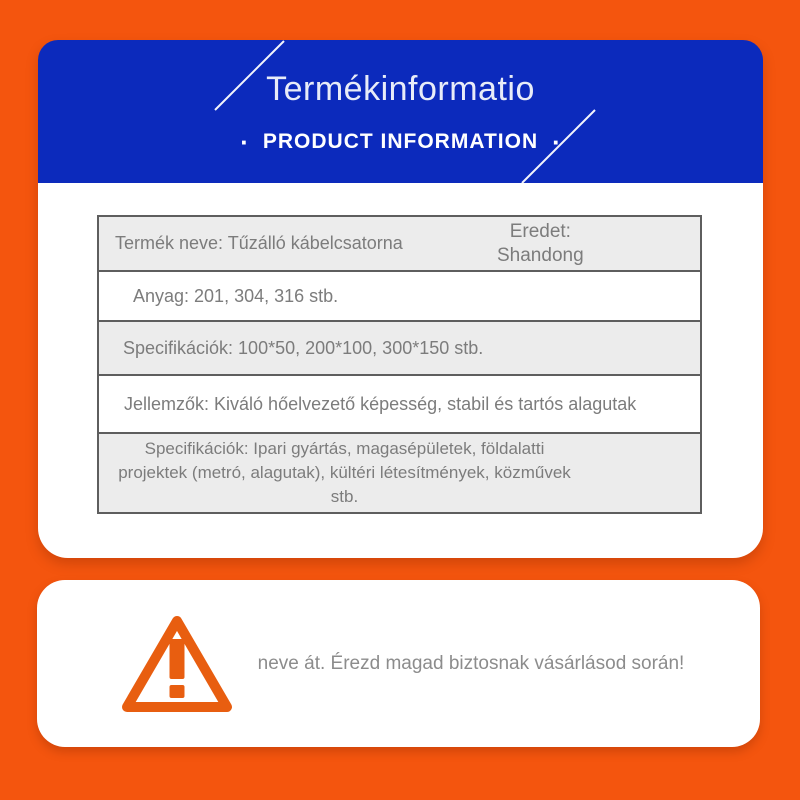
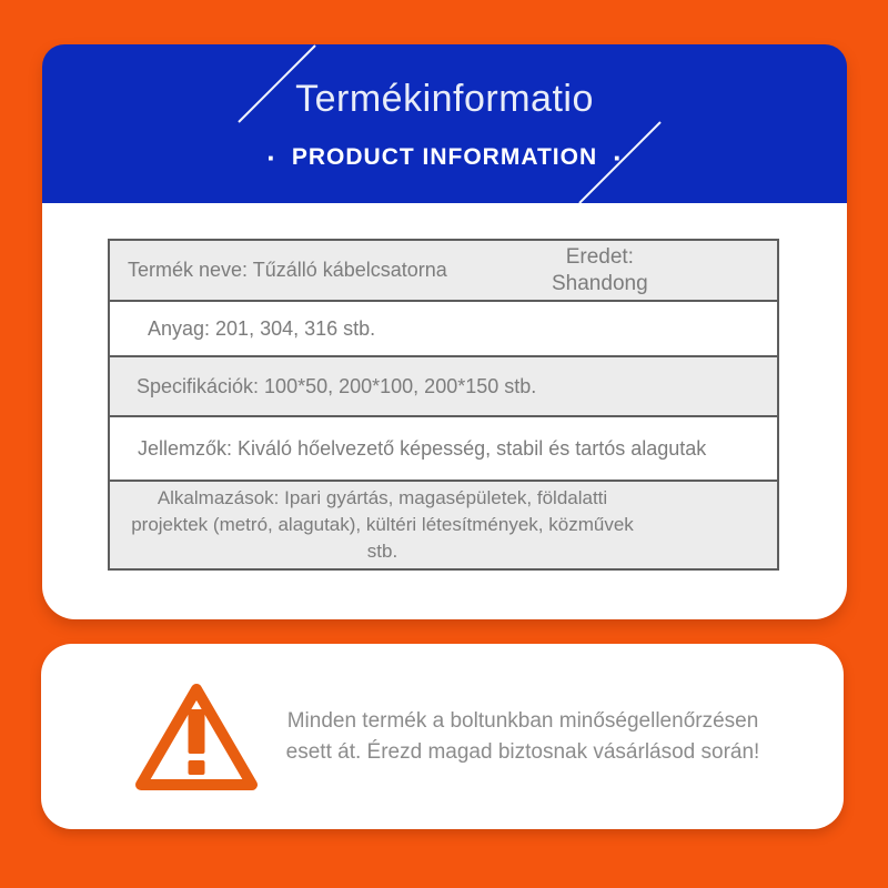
  Termékinformatio
  ·
  PRODUCT INFORMATION
  ·
  Termék neve: Tűzálló kábelcsatorna
  Eredet:
  Shandong
  Anyag: 201, 304, 316 stb.
- Specifikációk: 100*50, 200*100, 300*150 stb.
+ Specifikációk: 100*50, 200*100, 200*150 stb.
  Jellemzők: Kiváló hőelvezető képesség, stabil és tartós alagutak
- Specifikációk: Ipari gyártás, magasépületek, földalatti projektek (metró, alagutak), kültéri létesítmények, közművek stb.
+ Alkalmazások: Ipari gyártás, magasépületek, földalatti projektek (metró, alagutak), kültéri létesítmények, közművek stb.
+ Minden termék a boltunkban minőségellenőrzésen
- neve át. Érezd magad biztosnak vásárlásod során!
+ esett át. Érezd magad biztosnak vásárlásod során!
